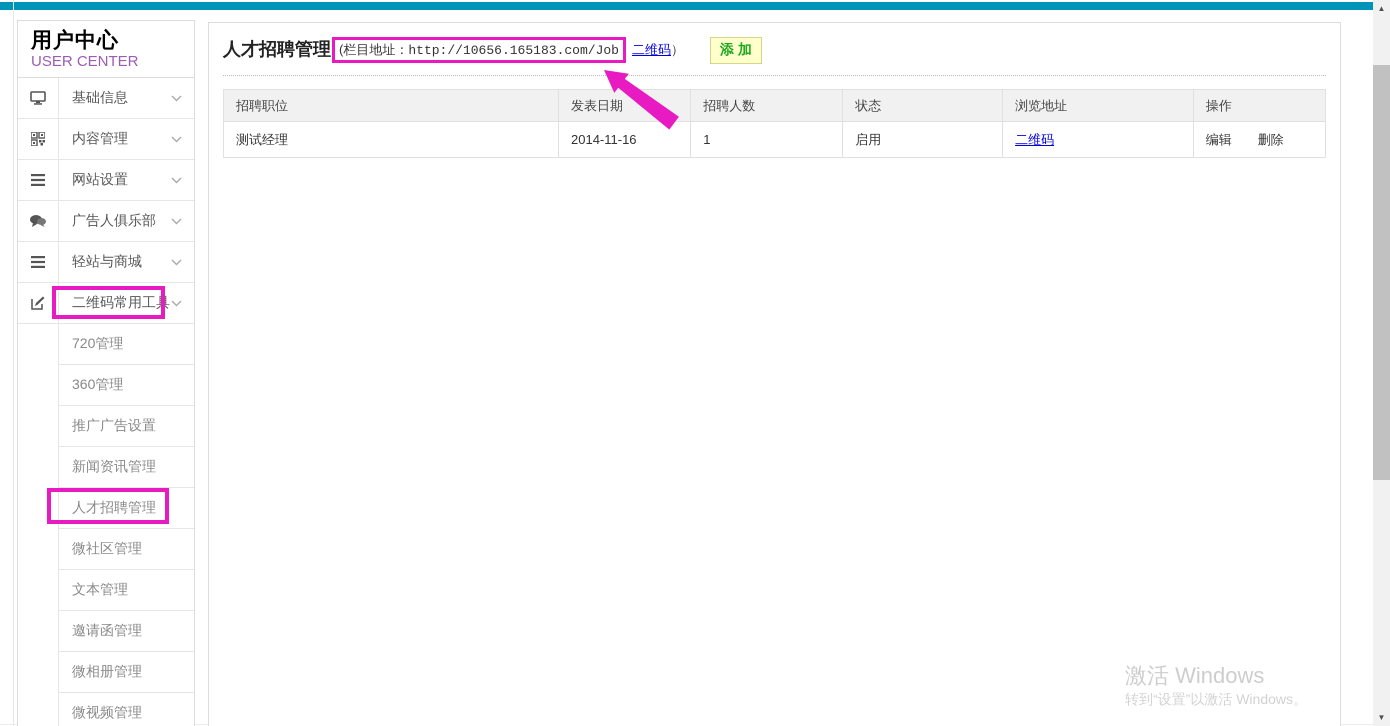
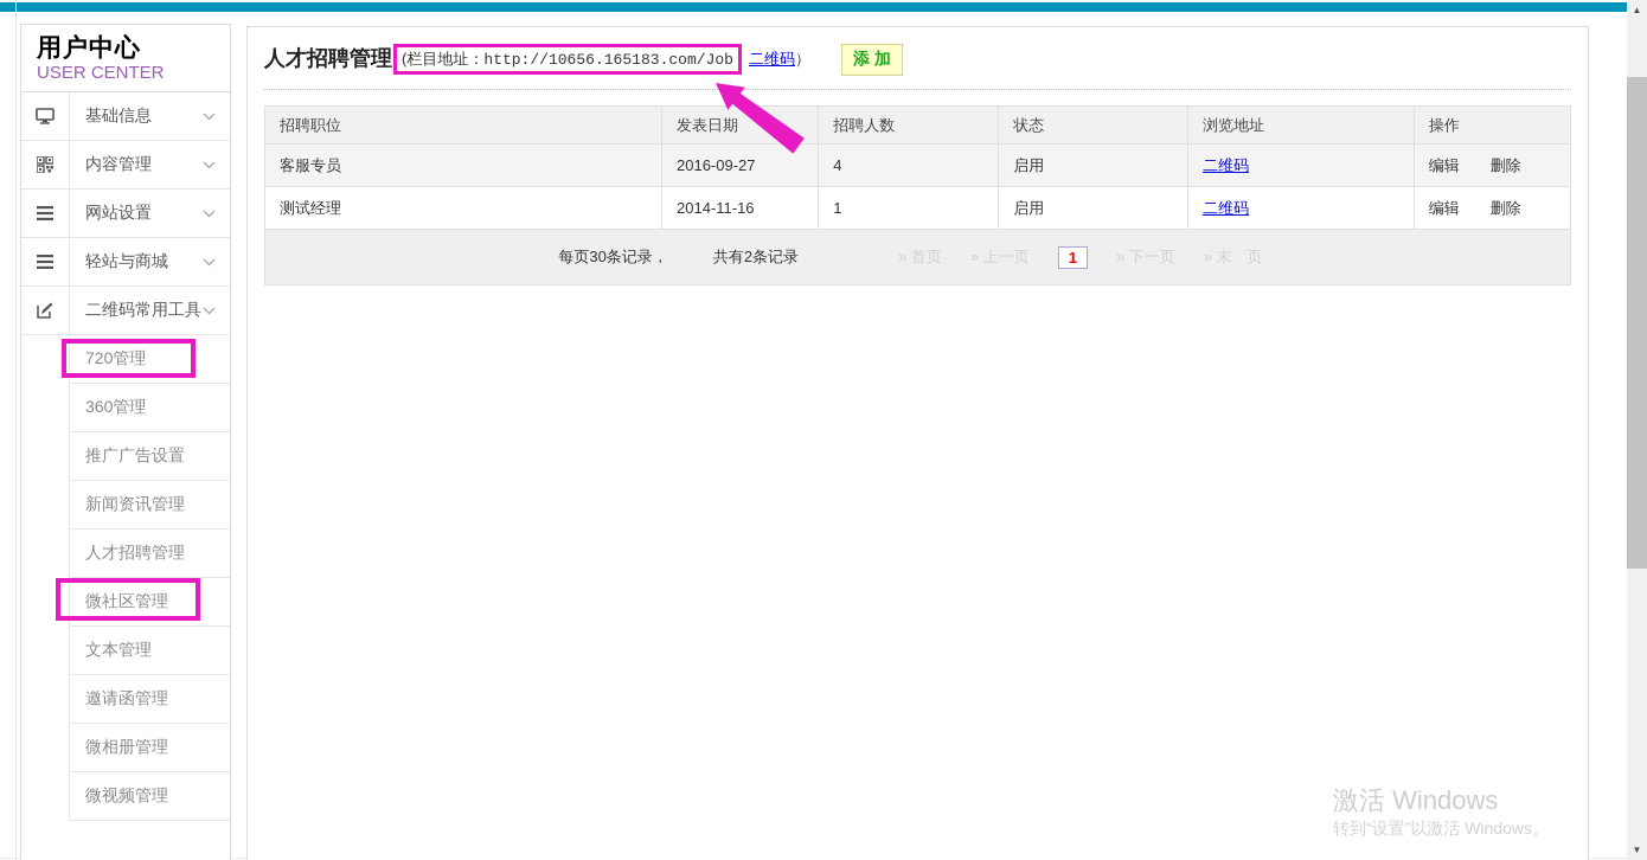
  用户中心
  USER CENTER
  基础信息
  内容管理
  网站设置
- 广告人俱乐部
  轻站与商城
  二维码常用工具
  720管理
  360管理
  推广广告设置
  新闻资讯管理
  人才招聘管理
  微社区管理
  文本管理
  邀请函管理
  微相册管理
  微视频管理
  人才招聘管理
  (栏目地址：http://10656.165183.com/Job
  二维码
  ）
  添 加
  招聘职位	发表日期	招聘人数	状态	浏览地址	操作
+ 客服专员	2016-09-27	4	启用	二维码	编辑 删除
  测试经理	2014-11-16	1	启用	二维码	编辑 删除
+ 每页30条记录，
+ 共有2条记录
+ » 首页
+ » 上一页
+ 1
+ » 下一页
+ » 末 页
  激活 Windows
  转到“设置”以激活 Windows。
  ▲
  ▼
